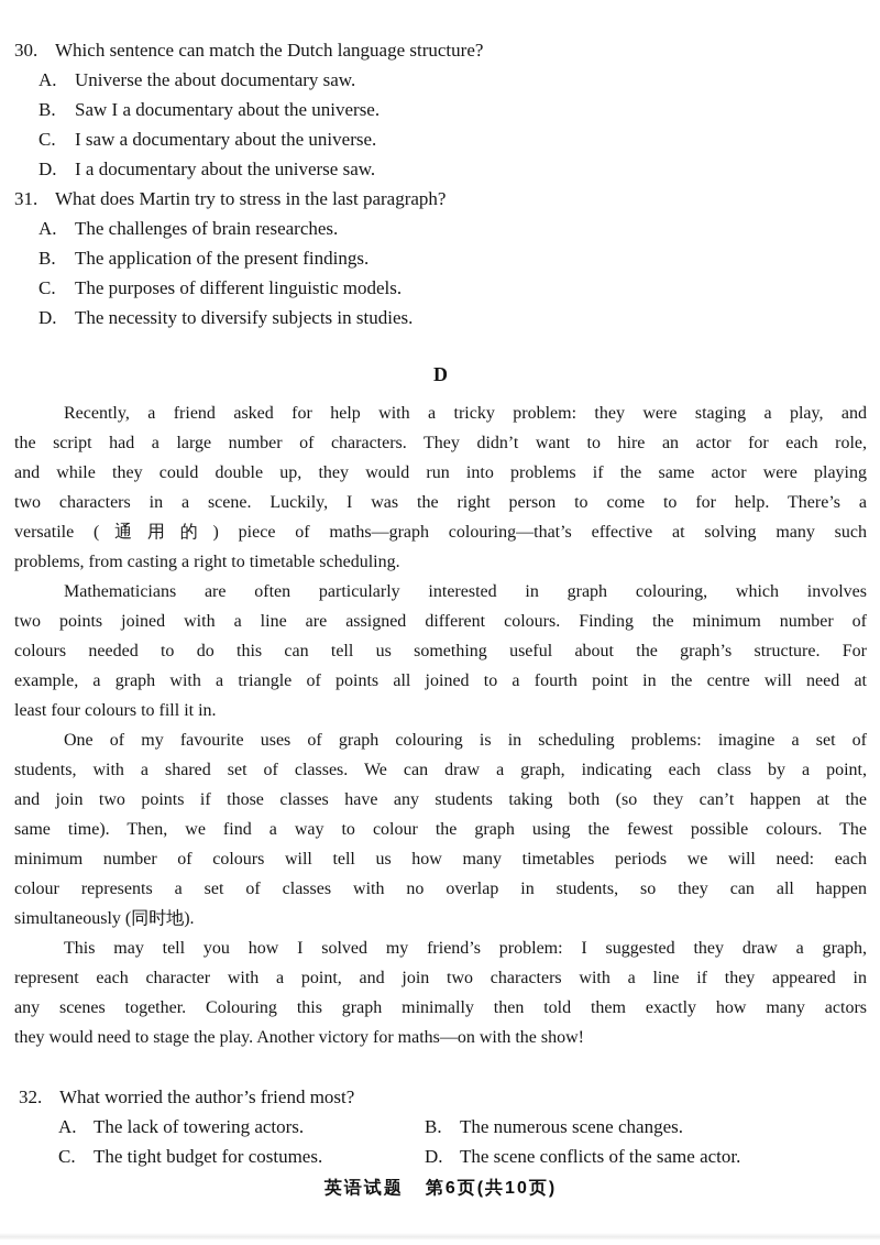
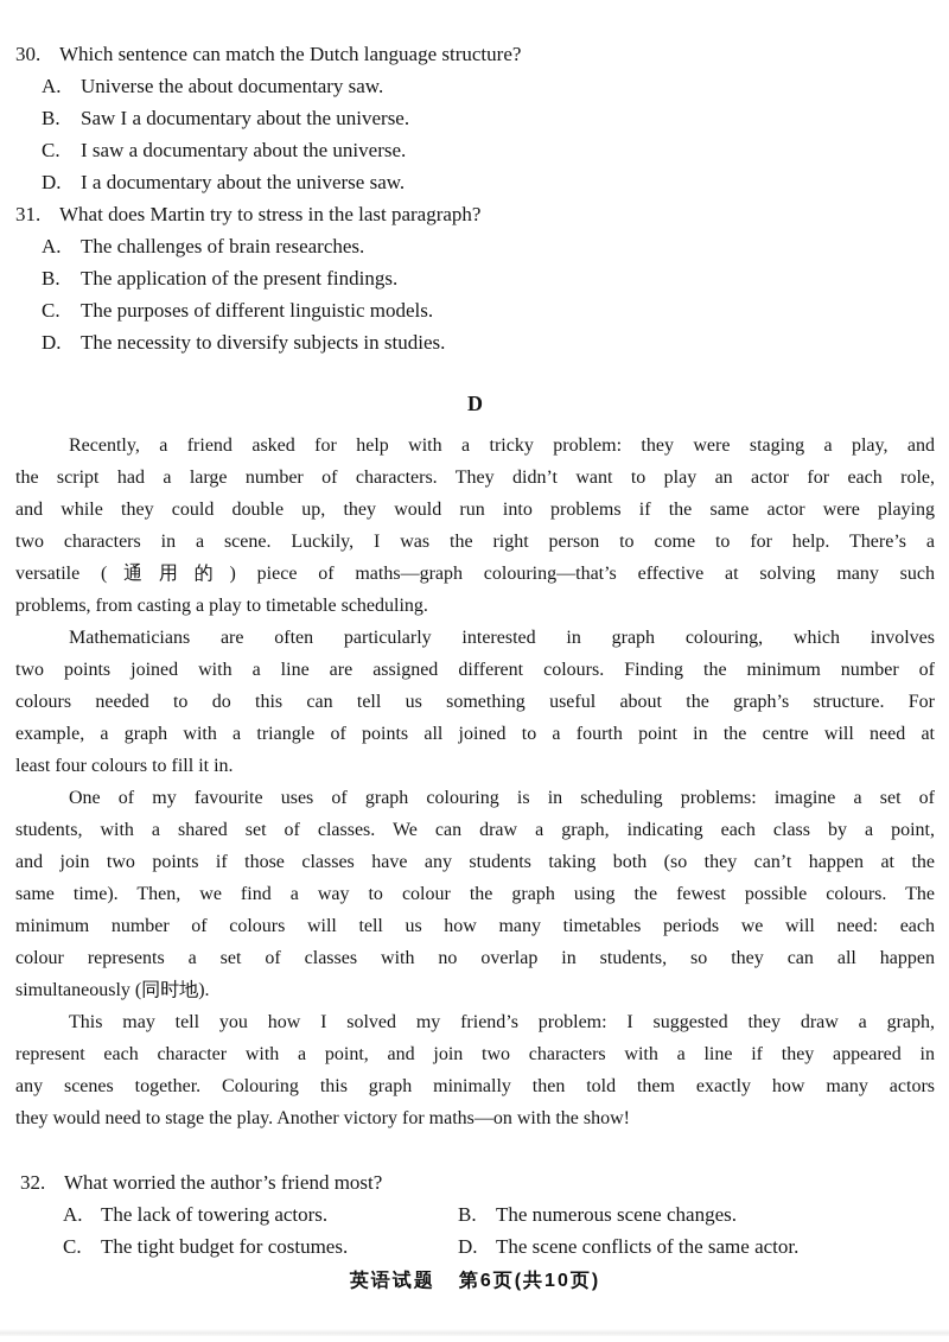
  30.
  Which sentence can match the Dutch language structure?
  A.
  Universe the about documentary saw.
  B.
  Saw I a documentary about the universe.
  C.
  I saw a documentary about the universe.
  D.
  I a documentary about the universe saw.
  31.
  What does Martin try to stress in the last paragraph?
  A.
  The challenges of brain researches.
  B.
  The application of the present findings.
  C.
  The purposes of different linguistic models.
  D.
  The necessity to diversify subjects in studies.
  D
  Recently, a friend asked for help with a tricky problem: they were staging a play, and
- the script had a large number of characters. They didn’t want to hire an actor for each role,
+ the script had a large number of characters. They didn’t want to play an actor for each role,
  and while they could double up, they would run into problems if the same actor were playing
  two characters in a scene. Luckily, I was the right person to come to for help. There’s a
  versatile (通用的) piece of maths—graph colouring—that’s effective at solving many such
- problems, from casting a right to timetable scheduling.
+ problems, from casting a play to timetable scheduling.
  Mathematicians are often particularly interested in graph colouring, which involves
  two points joined with a line are assigned different colours. Finding the minimum number of
  colours needed to do this can tell us something useful about the graph’s structure. For
  example, a graph with a triangle of points all joined to a fourth point in the centre will need at
  least four colours to fill it in.
  One of my favourite uses of graph colouring is in scheduling problems: imagine a set of
  students, with a shared set of classes. We can draw a graph, indicating each class by a point,
  and join two points if those classes have any students taking both (so they can’t happen at the
  same time). Then, we find a way to colour the graph using the fewest possible colours. The
  minimum number of colours will tell us how many timetables periods we will need: each
  colour represents a set of classes with no overlap in students, so they can all happen
  simultaneously (同时地).
  This may tell you how I solved my friend’s problem: I suggested they draw a graph,
  represent each character with a point, and join two characters with a line if they appeared in
  any scenes together. Colouring this graph minimally then told them exactly how many actors
  they would need to stage the play. Another victory for maths—on with the show!
  32.
  What worried the author’s friend most?
  A.
  The lack of towering actors.
  B.
  The numerous scene changes.
  C.
  The tight budget for costumes.
  D.
  The scene conflicts of the same actor.
  英语试题 第6页(共10页)
